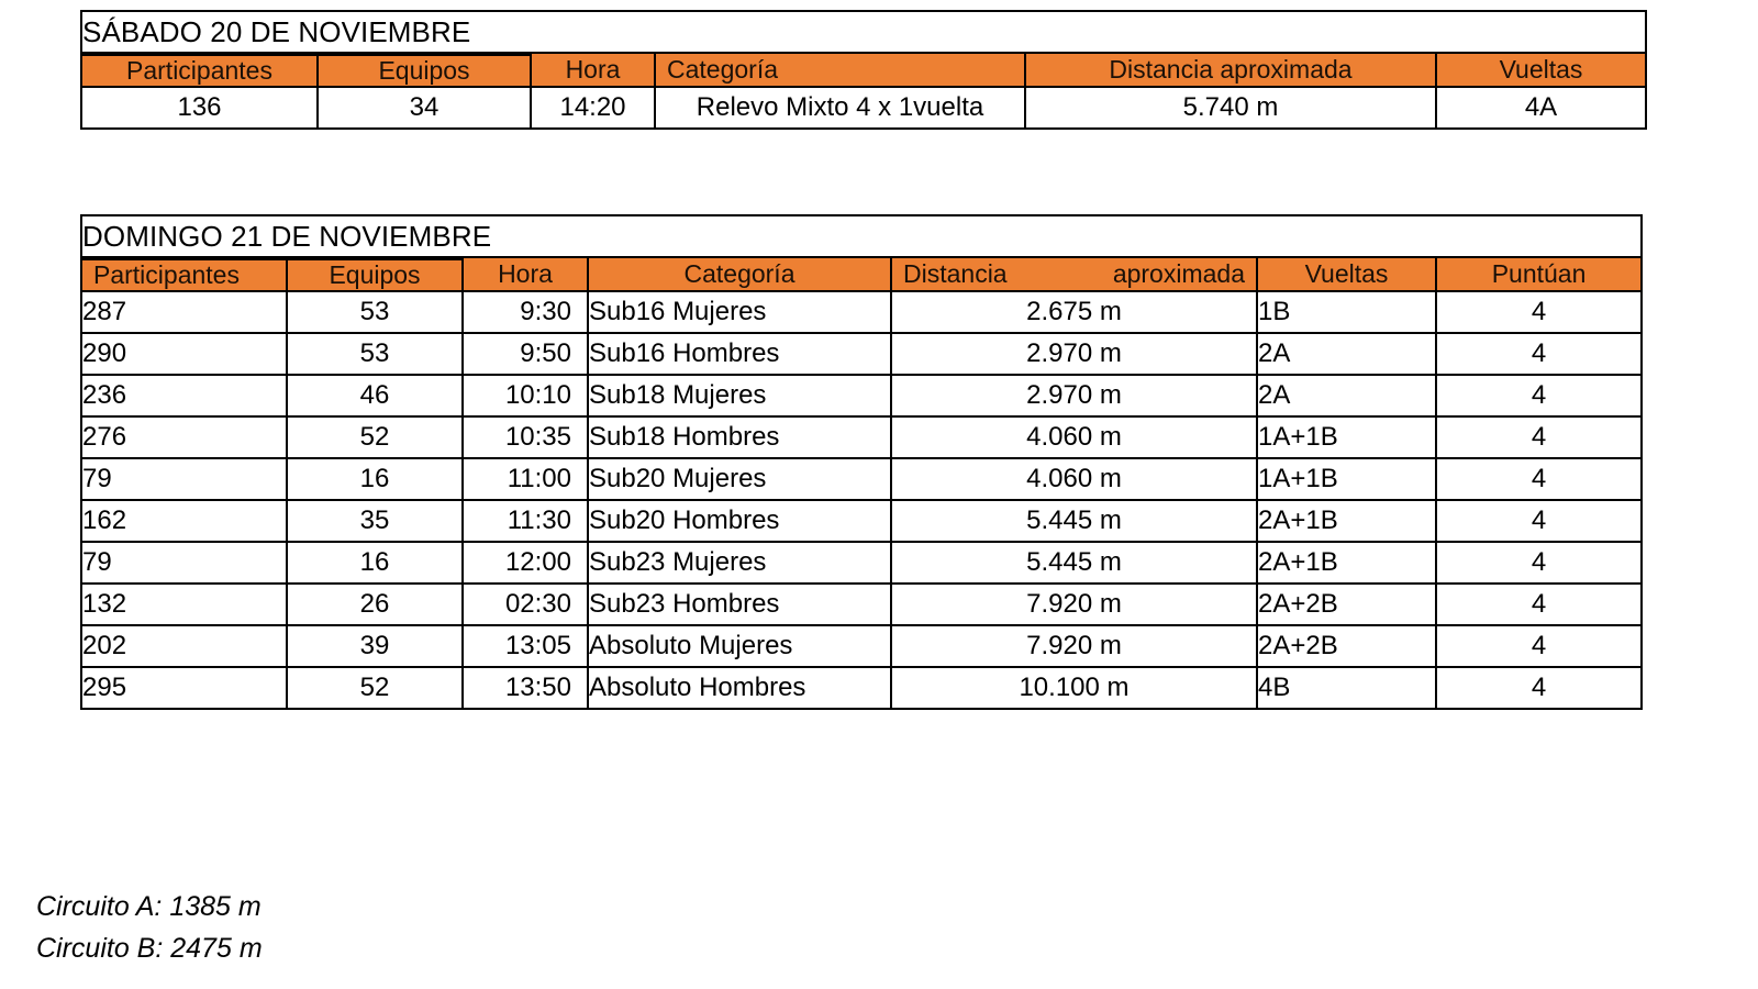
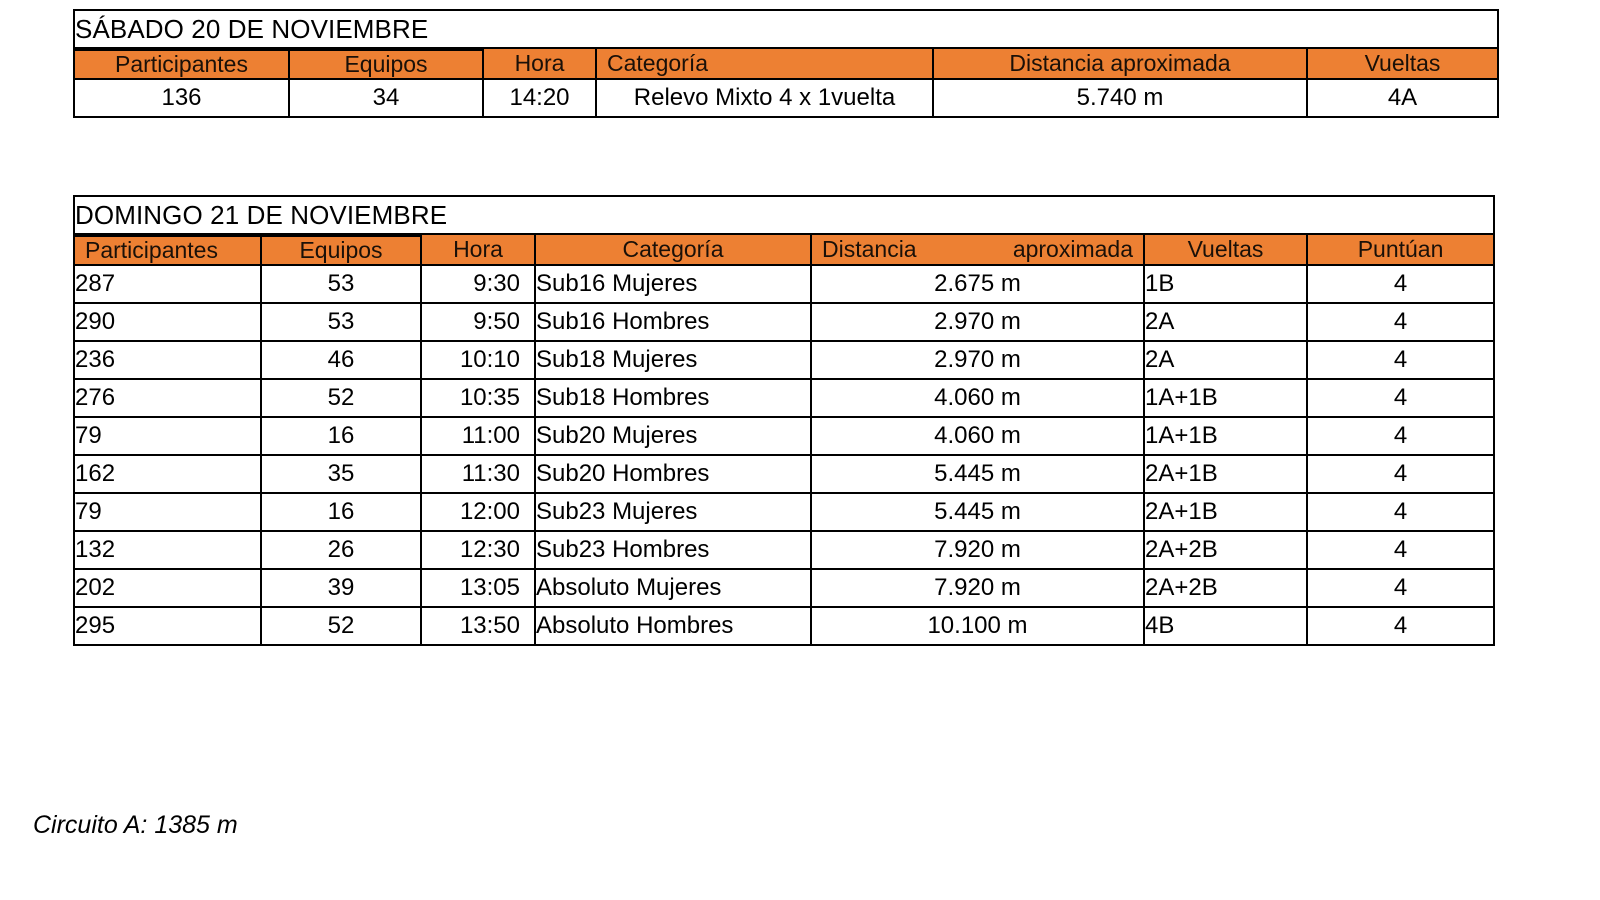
  SÁBADO 20 DE NOVIEMBRE
  	Hora	Categoría	Distancia aproximada	Vueltas
  Participantes	Equipos
  136	34	14:20	Relevo Mixto 4 x 1vuelta	5.740 m	4A
  DOMINGO 21 DE NOVIEMBRE
  	Hora	Categoría	Distancia aproximada	Vueltas	Puntúan
  Participantes	Equipos
  287	53	9:30	Sub16 Mujeres	2.675 m	1B	4
  290	53	9:50	Sub16 Hombres	2.970 m	2A	4
  236	46	10:10	Sub18 Mujeres	2.970 m	2A	4
  276	52	10:35	Sub18 Hombres	4.060 m	1A+1B	4
  79	16	11:00	Sub20 Mujeres	4.060 m	1A+1B	4
  162	35	11:30	Sub20 Hombres	5.445 m	2A+1B	4
  79	16	12:00	Sub23 Mujeres	5.445 m	2A+1B	4
- 132	26	02:30	Sub23 Hombres	7.920 m	2A+2B	4
+ 132	26	12:30	Sub23 Hombres	7.920 m	2A+2B	4
  202	39	13:05	Absoluto Mujeres	7.920 m	2A+2B	4
  295	52	13:50	Absoluto Hombres	10.100 m	4B	4
  Circuito A: 1385 m
- Circuito B: 2475 m
